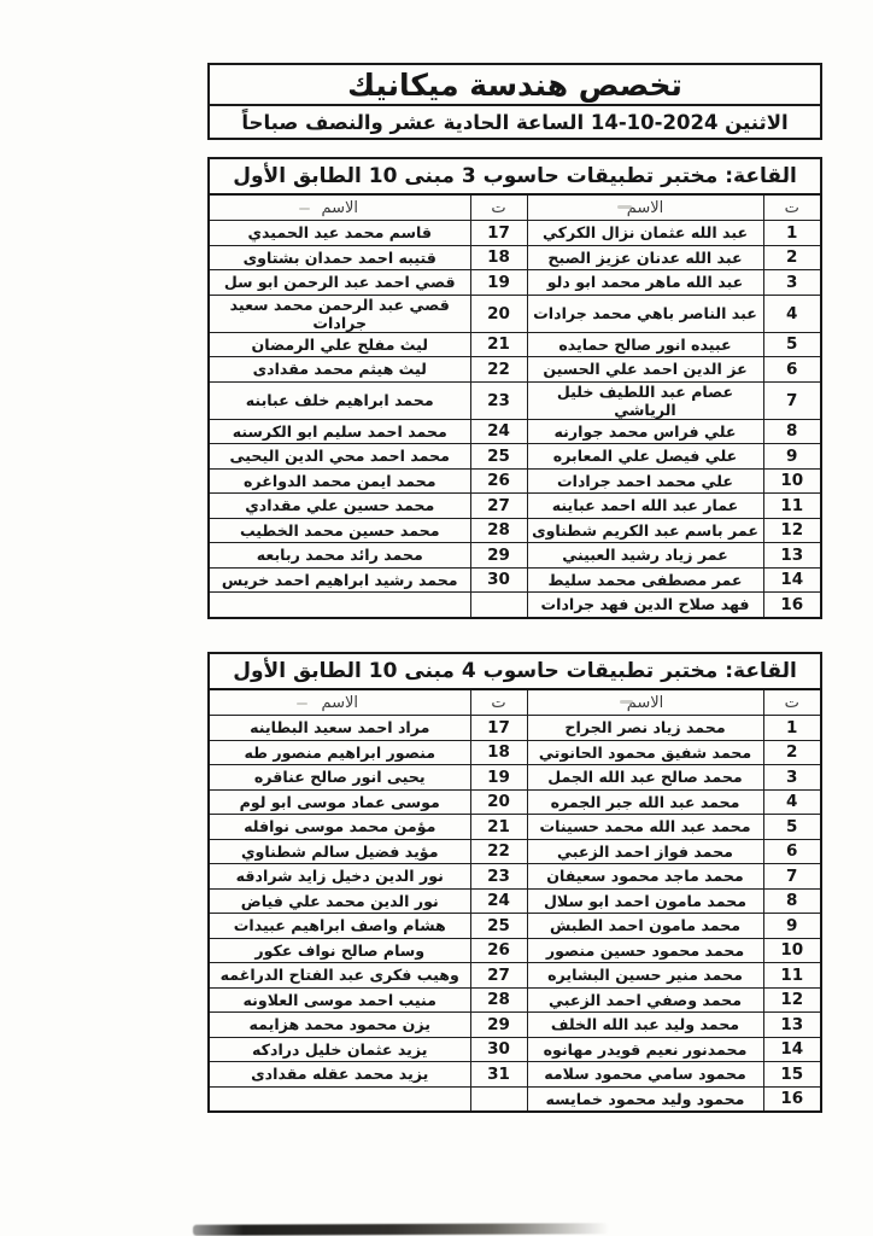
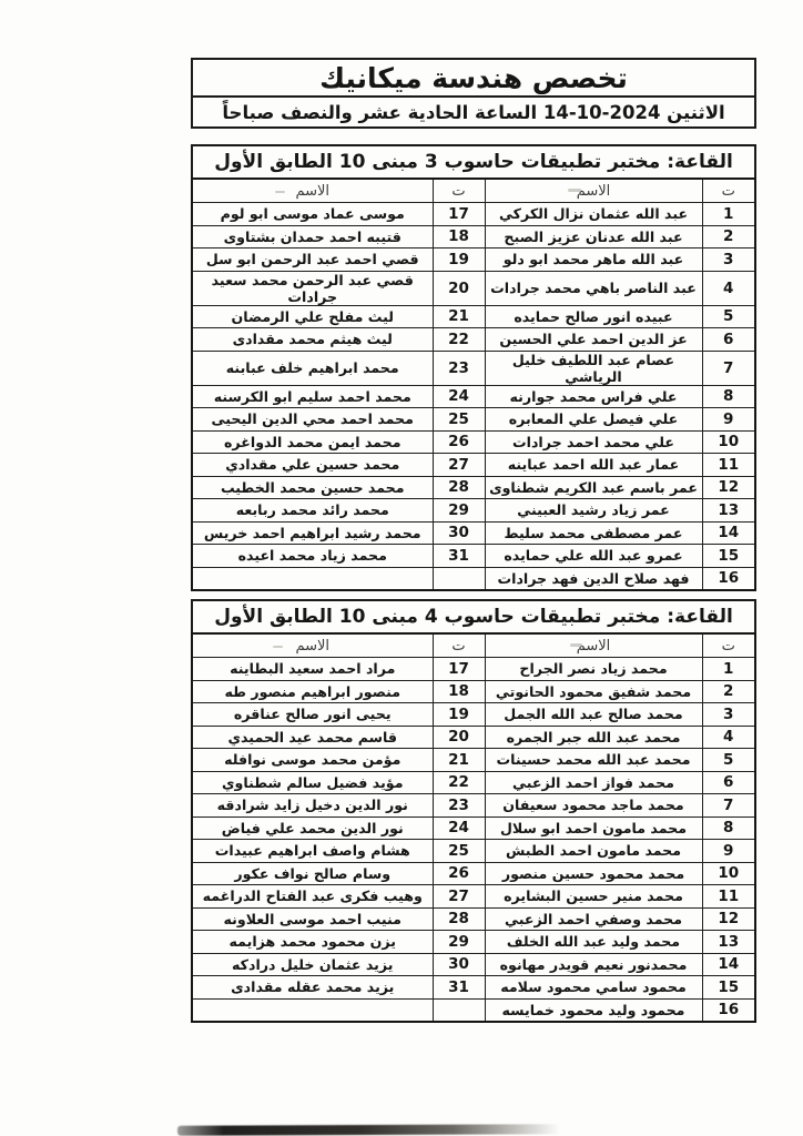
  تخصص هندسة ميكانيك
  الاثنين 2024-10-14 الساعة الحادية عشر والنصف صباحاً
  القاعة: مختبر تطبيقات حاسوب 3 مبنى 10 الطابق الأول
  ت	الاسم	ت	الاسم
- 1	عبد الله عثمان نزال الكركي	17	قاسم محمد عيد الحميدي
+ 1	عبد الله عثمان نزال الكركي	17	موسى عماد موسى ابو لوم
  2	عبد الله عدنان عزيز الصبح	18	قتيبه احمد حمدان بشتاوى
  3	عبد الله ماهر محمد ابو دلو	19	قصي احمد عبد الرحمن ابو سل
  4	عبد الناصر باهي محمد جرادات	20	قصي عبد الرحمن محمد سعيد جرادات
  5	عبيده انور صالح حمايده	21	ليث مفلح علي الرمضان
  6	عز الدين احمد علي الحسين	22	ليث هيثم محمد مقدادى
  7	عصام عبد اللطيف خليل الرياشي	23	محمد ابراهيم خلف عبابنه
  8	علي فراس محمد جوارنه	24	محمد احمد سليم ابو الكرسنه
  9	علي فيصل علي المعابره	25	محمد احمد محي الدين اليحيى
  10	علي محمد احمد جرادات	26	محمد ايمن محمد الدواغره
  11	عمار عبد الله احمد عباينه	27	محمد حسين علي مقدادي
  12	عمر باسم عبد الكريم شطناوى	28	محمد حسين محمد الخطيب
  13	عمر زياد رشيد العبيني	29	محمد رائد محمد ربابعه
  14	عمر مصطفى محمد سليط	30	محمد رشيد ابراهيم احمد خريس
+ 15	عمرو عبد الله علي حمايده	31	محمد زياد محمد اعيده
  16	فهد صلاح الدين فهد جرادات
  القاعة: مختبر تطبيقات حاسوب 4 مبنى 10 الطابق الأول
  ت	الاسم	ت	الاسم
  1	محمد زياد نصر الجراح	17	مراد احمد سعيد البطاينه
  2	محمد شفيق محمود الحانوتي	18	منصور ابراهيم منصور طه
  3	محمد صالح عبد الله الجمل	19	يحيى انور صالح عناقره
- 4	محمد عبد الله جبر الجمره	20	موسى عماد موسى ابو لوم
+ 4	محمد عبد الله جبر الجمره	20	قاسم محمد عيد الحميدي
  5	محمد عبد الله محمد حسينات	21	مؤمن محمد موسى نوافله
  6	محمد فواز احمد الزعبي	22	مؤيد فضيل سالم شطناوي
  7	محمد ماجد محمود سعيفان	23	نور الدين دخيل زايد شرادقه
  8	محمد مامون احمد ابو سلال	24	نور الدين محمد علي فياض
  9	محمد مامون احمد الطبش	25	هشام واصف ابراهيم عبيدات
  10	محمد محمود حسين منصور	26	وسام صالح نواف عكور
  11	محمد منير حسين البشايره	27	وهيب فكرى عبد الفتاح الدراغمه
  12	محمد وصفي احمد الزعبي	28	منيب احمد موسى العلاونه
  13	محمد وليد عبد الله الخلف	29	يزن محمود محمد هزايمه
  14	محمدنور نعيم قويدر مهانوه	30	يزيد عثمان خليل درادكه
  15	محمود سامي محمود سلامه	31	يزيد محمد عقله مقدادى
  16	محمود وليد محمود خمايسه
